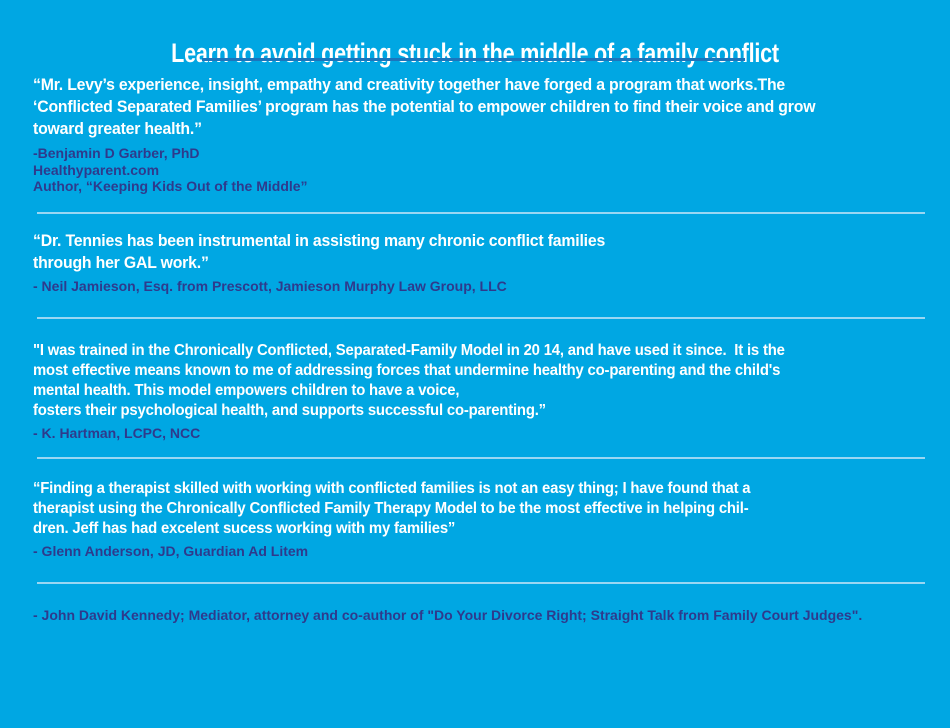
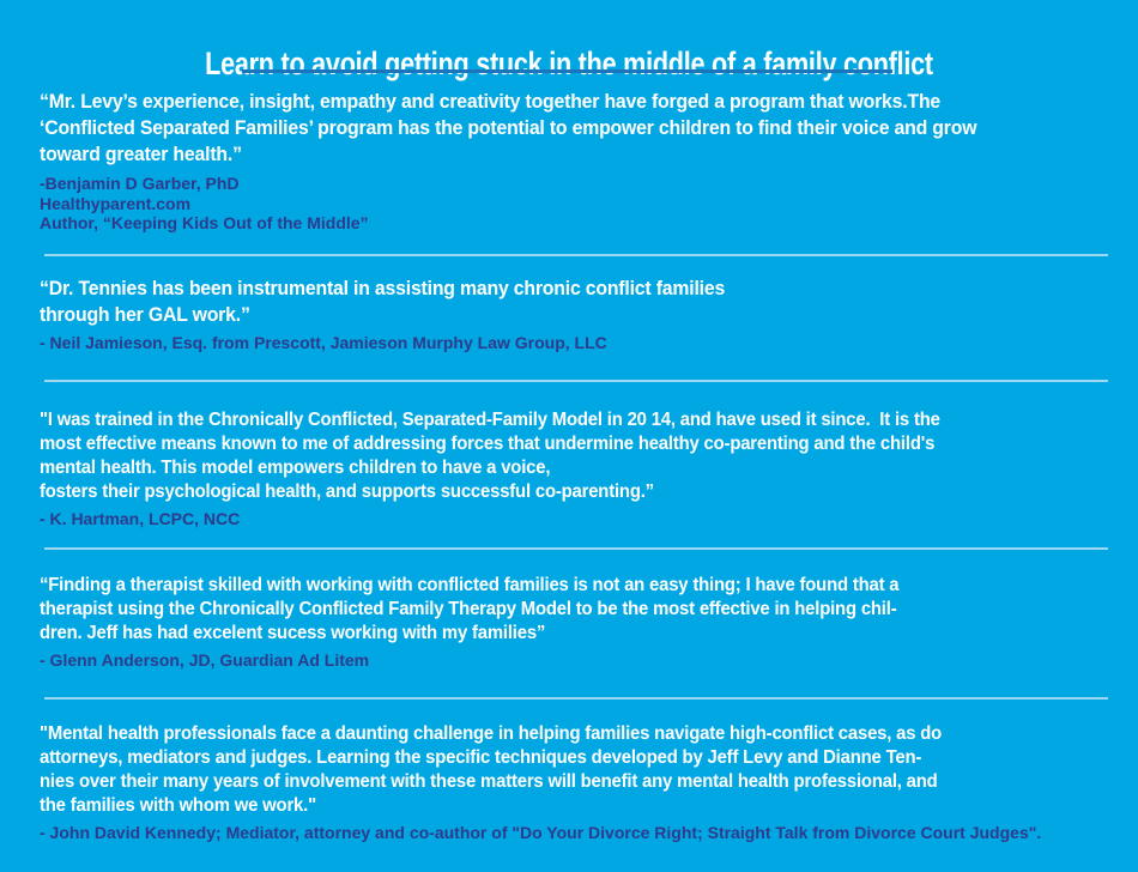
  Learn to avoid getting stuck in the middle of a family conflict
  “Mr. Levy’s experience, insight, empathy and creativity together have forged a program that works.The
  ‘Conflicted Separated Families’ program has the potential to empower children to find their voice and grow
  toward greater health.”
  -Benjamin D Garber, PhD
  Healthyparent.com
  Author, “Keeping Kids Out of the Middle”
  “Dr. Tennies has been instrumental in assisting many chronic conflict families
  through her GAL work.”
  - Neil Jamieson, Esq. from Prescott, Jamieson Murphy Law Group, LLC
  "I was trained in the Chronically Conflicted, Separated-Family Model in 20 14, and have used it since. It is the
  most effective means known to me of addressing forces that undermine healthy co-parenting and the child's
  mental health. This model empowers children to have a voice,
  fosters their psychological health, and supports successful co-parenting.”
  - K. Hartman, LCPC, NCC
  “Finding a therapist skilled with working with conflicted families is not an easy thing; I have found that a
  therapist using the Chronically Conflicted Family Therapy Model to be the most effective in helping chil-
  dren. Jeff has had excelent sucess working with my families”
  - Glenn Anderson, JD, Guardian Ad Litem
+ "Mental health professionals face a daunting challenge in helping families navigate high-conflict cases, as do
+ attorneys, mediators and judges. Learning the specific techniques developed by Jeff Levy and Dianne Ten-
+ nies over their many years of involvement with these matters will benefit any mental health professional, and
+ the families with whom we work."
- - John David Kennedy; Mediator, attorney and co-author of "Do Your Divorce Right; Straight Talk from Family Court Judges".
+ - John David Kennedy; Mediator, attorney and co-author of "Do Your Divorce Right; Straight Talk from Divorce Court Judges".
